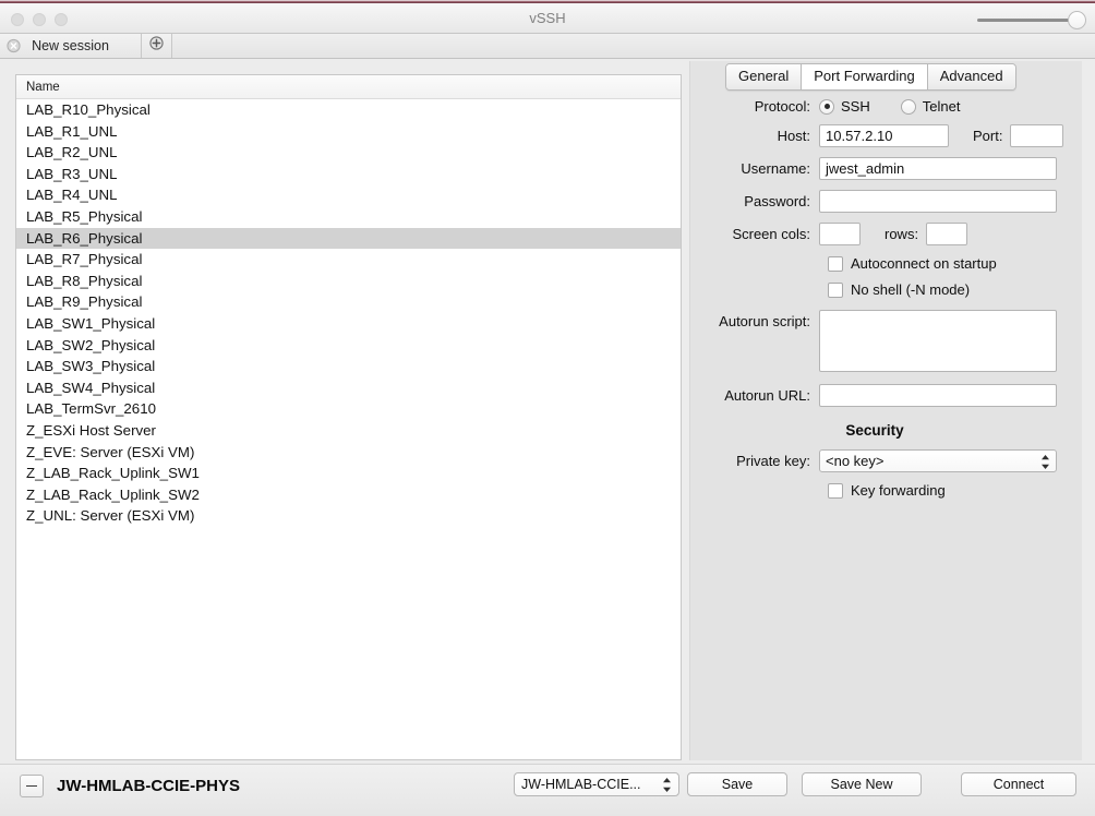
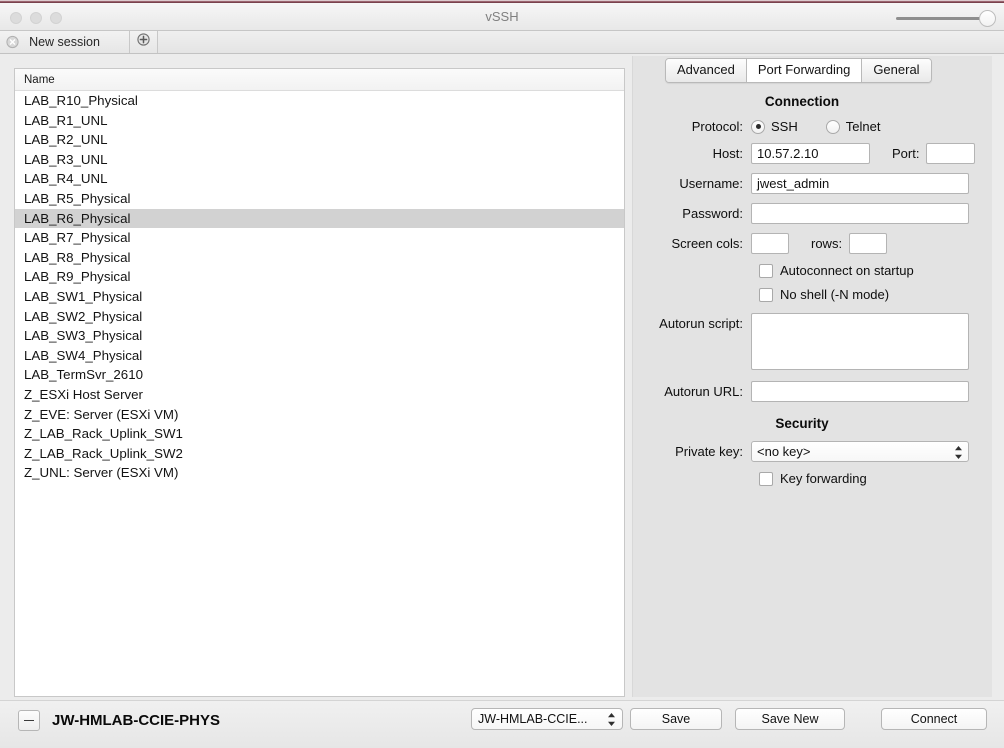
  vSSH
  New session
  Name
  LAB_R10_Physical
  LAB_R1_UNL
  LAB_R2_UNL
  LAB_R3_UNL
  LAB_R4_UNL
  LAB_R5_Physical
  LAB_R6_Physical
  LAB_R7_Physical
  LAB_R8_Physical
  LAB_R9_Physical
  LAB_SW1_Physical
  LAB_SW2_Physical
  LAB_SW3_Physical
  LAB_SW4_Physical
  LAB_TermSvr_2610
  Z_ESXi Host Server
  Z_EVE: Server (ESXi VM)
  Z_LAB_Rack_Uplink_SW1
  Z_LAB_Rack_Uplink_SW2
  Z_UNL: Server (ESXi VM)
- General
+ Advanced
  Port Forwarding
- Advanced
+ General
+ Connection
  Protocol:
  SSH
  Telnet
  Host:
  10.57.2.10
  Port:
  Username:
  jwest_admin
  Password:
  Screen cols:
  rows:
  Autoconnect on startup
  No shell (-N mode)
  Autorun script:
  Autorun URL:
  Security
  Private key:
  <no key>
  Key forwarding
  JW-HMLAB-CCIE-PHYS
  JW-HMLAB-CCIE...
  Save
  Save New
  Connect
